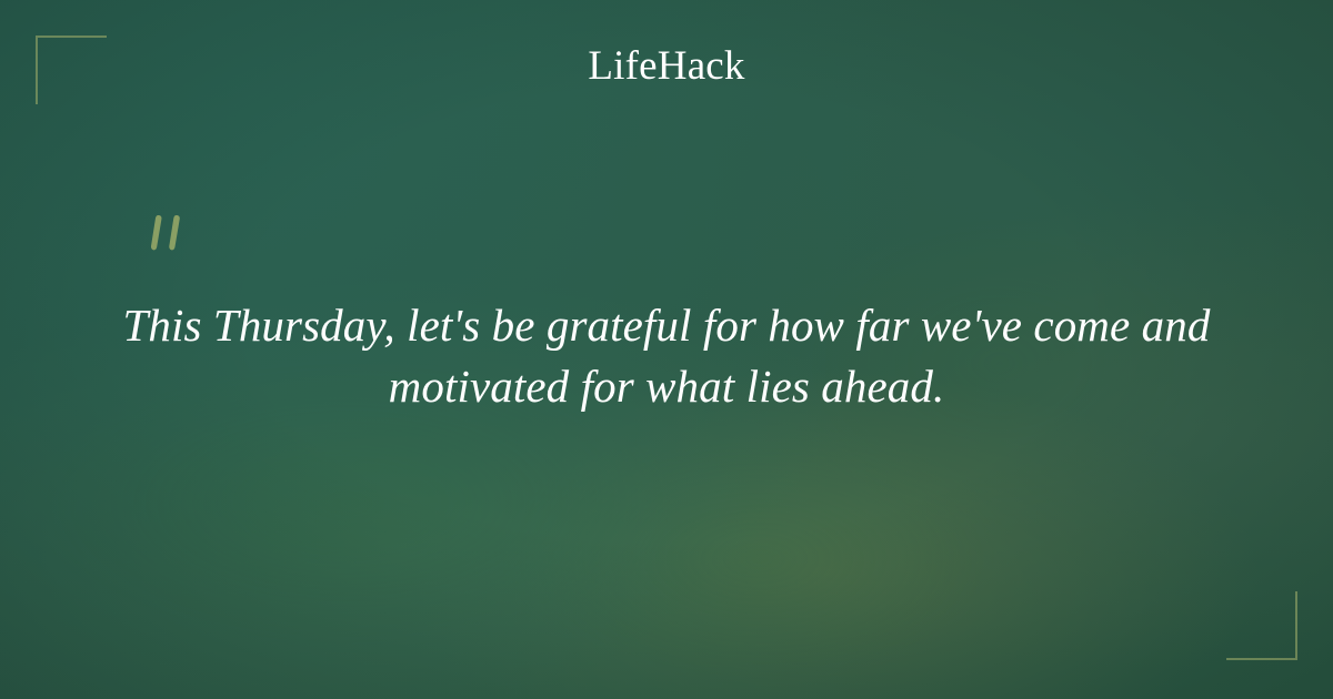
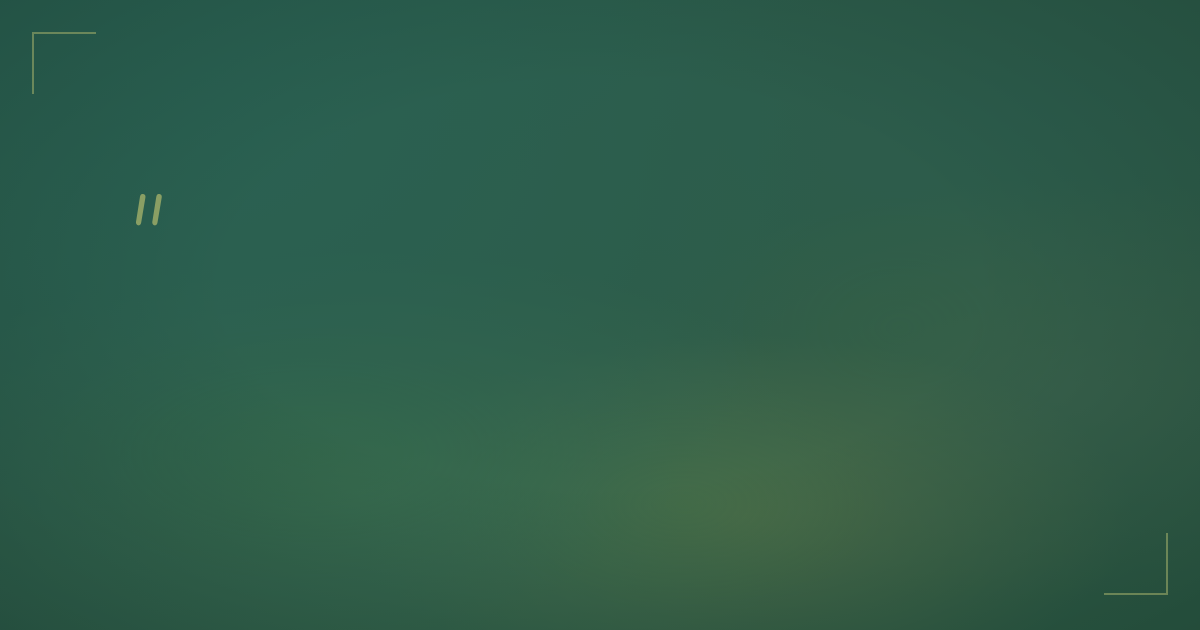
- LifeHack
- This Thursday, let's be grateful for how far we've come and motivated for what lies ahead.
